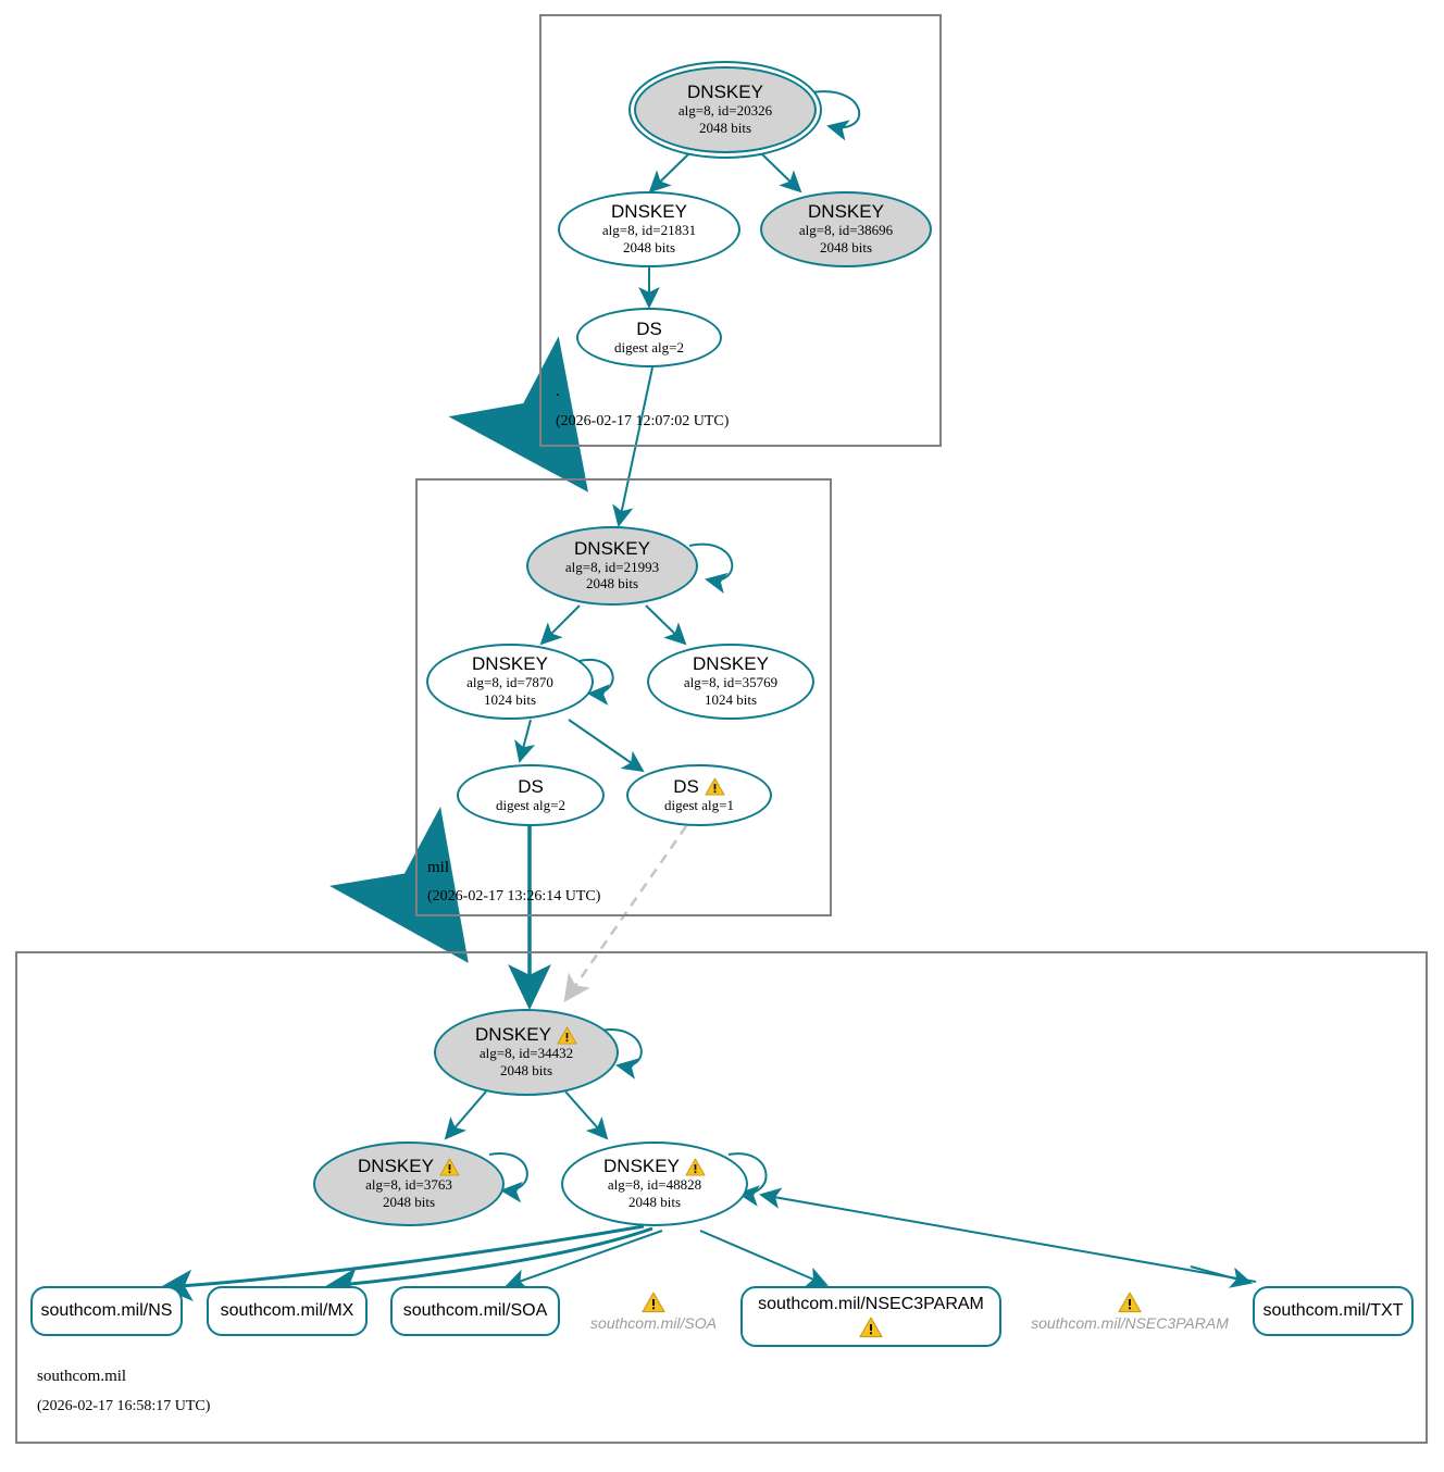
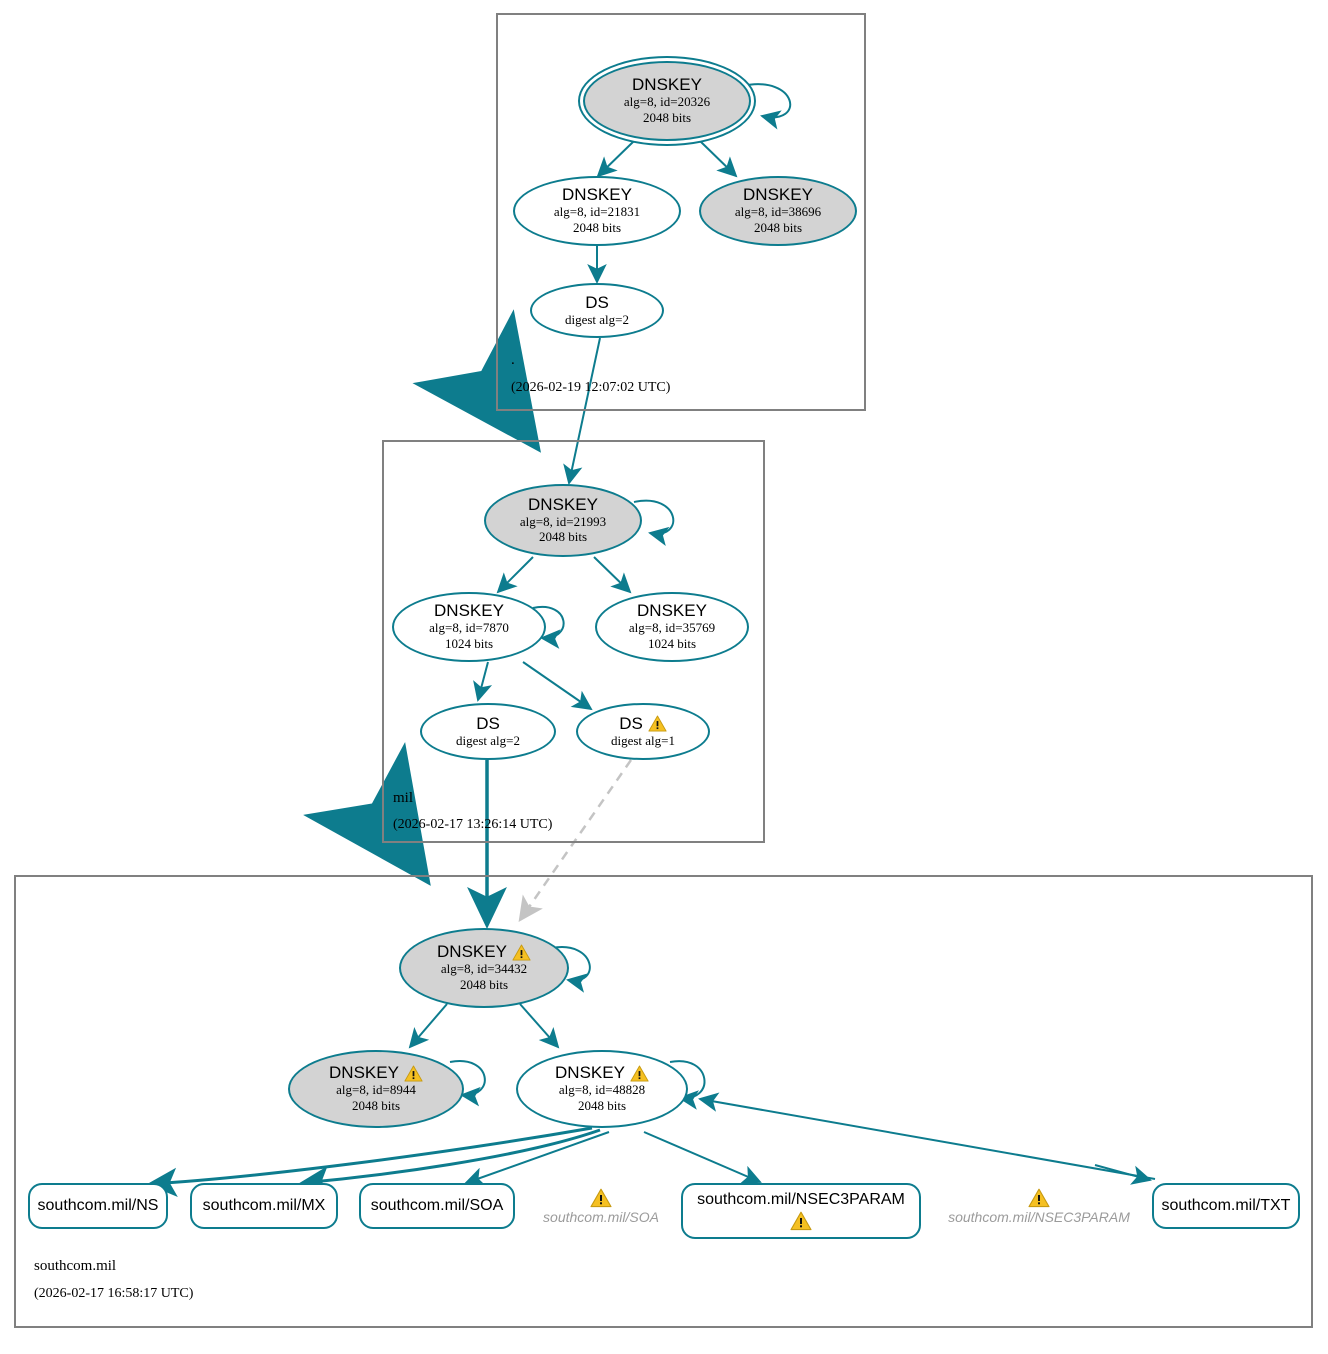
  .
- (2026-02-17 12:07:02 UTC)
+ (2026-02-19 12:07:02 UTC)
  mil
  (2026-02-17 13:26:14 UTC)
  southcom.mil
  (2026-02-17 16:58:17 UTC)
  DNSKEY
  alg=8, id=20326
  2048 bits
  DNSKEY
  alg=8, id=21831
  2048 bits
  DNSKEY
  alg=8, id=38696
  2048 bits
  DS
  digest alg=2
  DNSKEY
  alg=8, id=21993
  2048 bits
  DNSKEY
  alg=8, id=7870
  1024 bits
  DNSKEY
  alg=8, id=35769
  1024 bits
  DS
  digest alg=2
  DS
  digest alg=1
  DNSKEY
  alg=8, id=34432
  2048 bits
  DNSKEY
- alg=8, id=3763
+ alg=8, id=8944
  2048 bits
  DNSKEY
  alg=8, id=48828
  2048 bits
  southcom.mil/NS
  southcom.mil/MX
  southcom.mil/SOA
  southcom.mil/SOA
  southcom.mil/NSEC3PARAM
  southcom.mil/NSEC3PARAM
  southcom.mil/TXT
